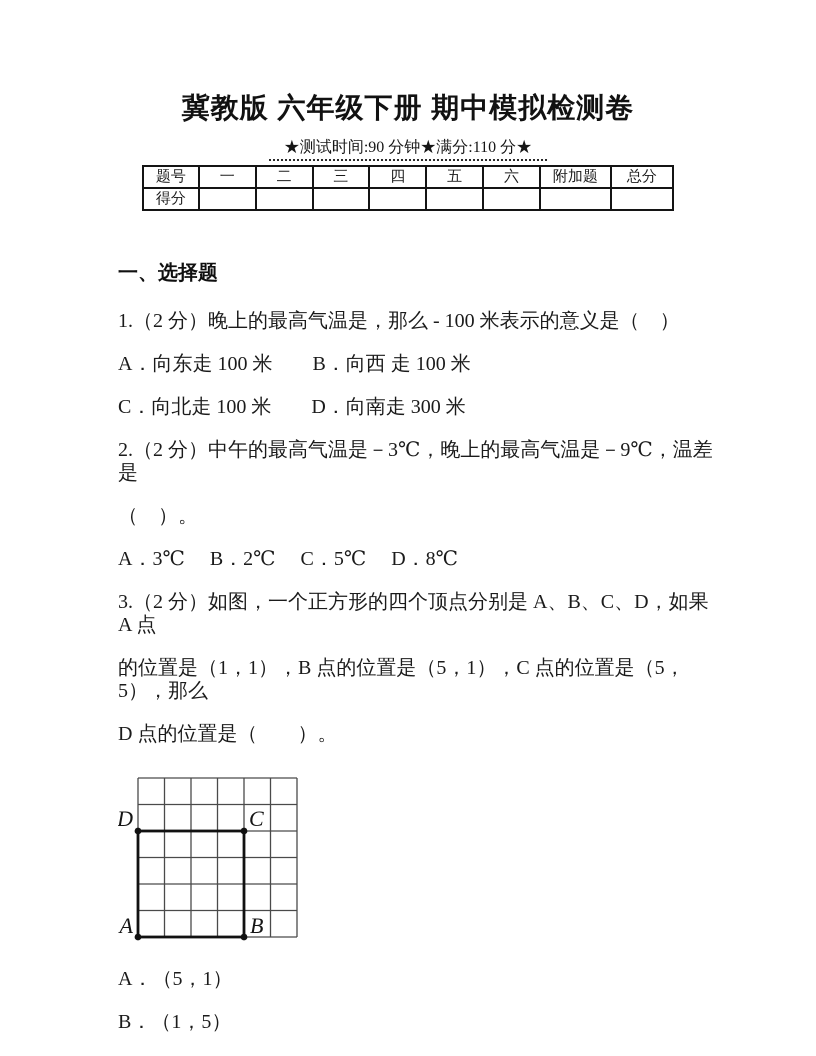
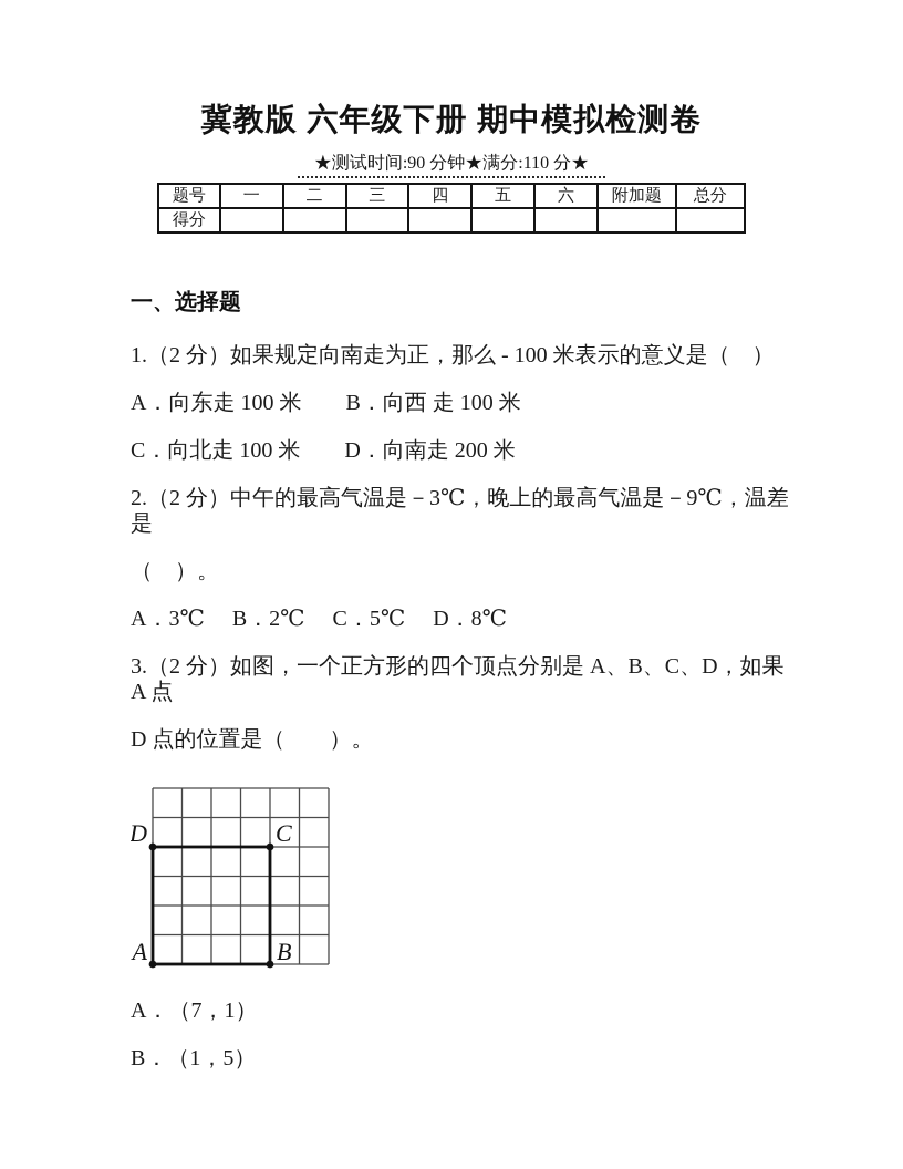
  冀教版 六年级下册 期中模拟检测卷
  ★测试时间:90 分钟★满分:110 分★
  题号	一	二	三	四	五	六	附加题	总分
  得分
  一、选择题
- 1.（2 分）晚上的最高气温是，那么 - 100 米表示的意义是（ ）
+ 1.（2 分）如果规定向南走为正，那么 - 100 米表示的意义是（ ）
  A．向东走 100 米 B．向西 走 100 米
- C．向北走 100 米 D．向南走 300 米
+ C．向北走 100 米 D．向南走 200 米
  2.（2 分）中午的最高气温是－3℃，晚上的最高气温是－9℃，温差是
  （ ）。
  A．3℃ B．2℃ C．5℃ D．8℃
  3.（2 分）如图，一个正方形的四个顶点分别是 A、B、C、D，如果 A 点
- 的位置是（1，1），B 点的位置是（5，1），C 点的位置是（5，5），那么
  D 点的位置是（ ）。
  D
  C
  A
  B
- A．（5，1）
+ A．（7，1）
  B．（1，5）
